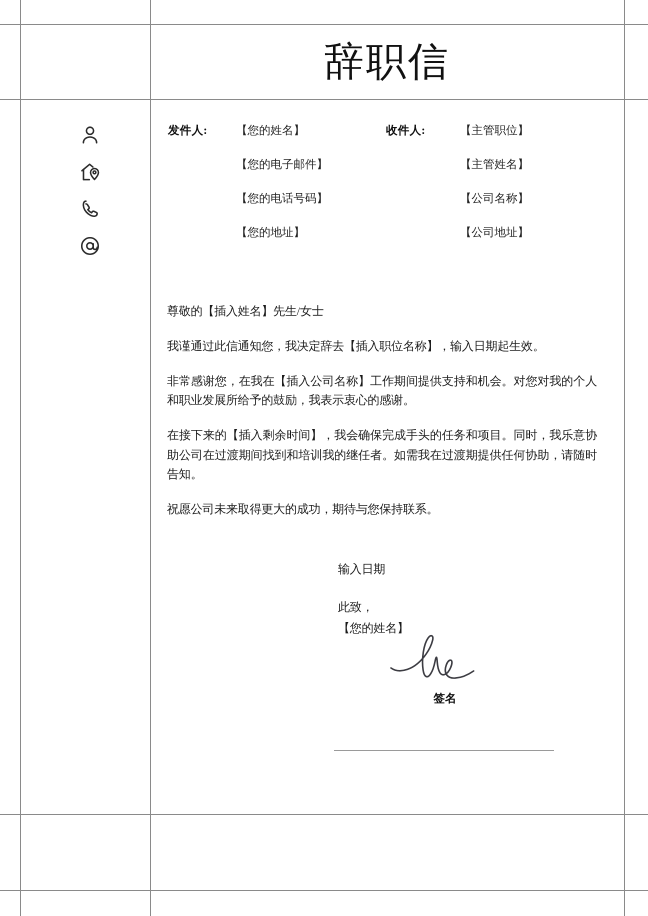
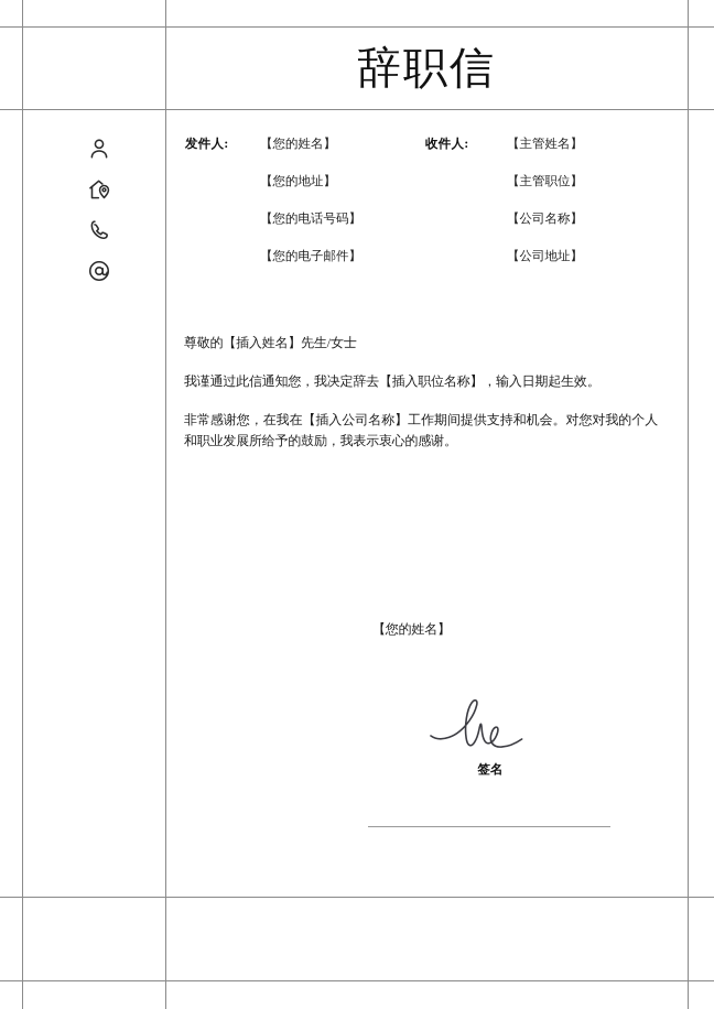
  辞职信
  发件人:
  【您的姓名】
  收件人:
- 【主管职位】
+ 【主管姓名】
- 【您的电子邮件】
+ 【您的地址】
- 【主管姓名】
+ 【主管职位】
  【您的电话号码】
  【公司名称】
- 【您的地址】
+ 【您的电子邮件】
  【公司地址】
  尊敬的【插入姓名】先生/女士
  我谨通过此信通知您，我决定辞去【插入职位名称】，输入日期起生效。
  非常感谢您，在我在【插入公司名称】工作期间提供支持和机会。对您对我的个人和职业发展所给予的鼓励，我表示衷心的感谢。
- 在接下来的【插入剩余时间】，我会确保完成手头的任务和项目。同时，我乐意协助公司在过渡期间找到和培训我的继任者。如需我在过渡期提供任何协助，请随时告知。
- 祝愿公司未来取得更大的成功，期待与您保持联系。
- 输入日期
- 此致，
  【您的姓名】
  签名
